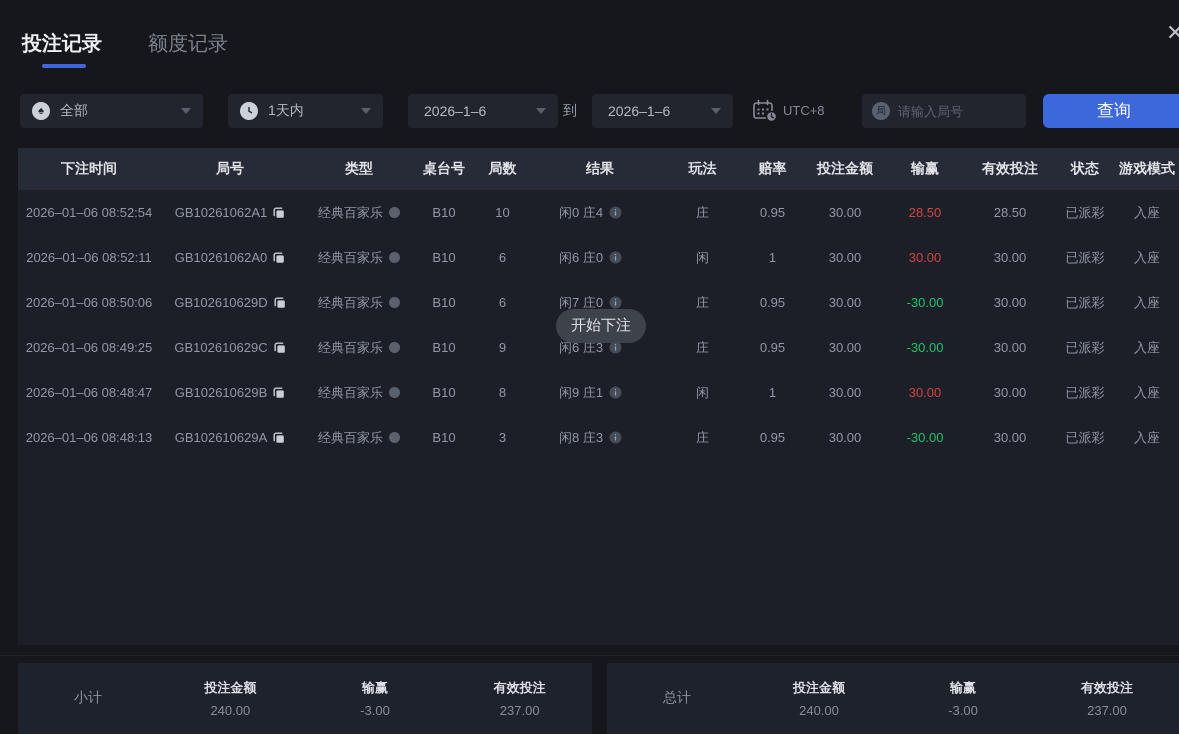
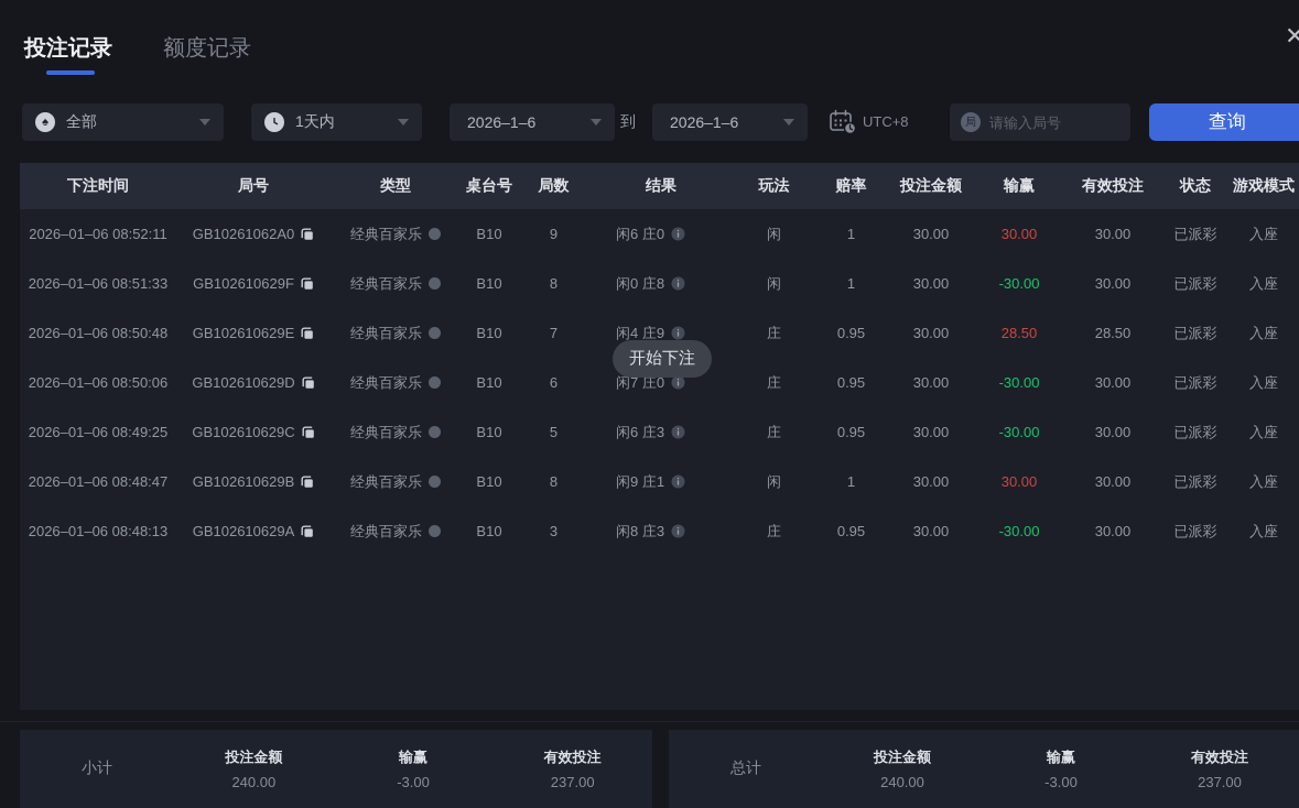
  投注记录
  额度记录
  ✕
  ♠
  全部
  1天内
  2026–1–6
  到
  2026–1–6
  UTC+8
  局
  请输入局号
  查询
  下注时间	局号	类型	桌台号	局数	结果	玩法	赔率	投注金额	输赢	有效投注	状态	游戏模式
- 2026–01–06 08:52:54	GB10261062A1	经典百家乐	B10	10	闲0 庄4	庄	0.95	30.00	28.50	28.50	已派彩	入座
- 2026–01–06 08:52:11	GB10261062A0	经典百家乐	B10	6	闲6 庄0	闲	1	30.00	30.00	30.00	已派彩	入座
+ 2026–01–06 08:52:11	GB10261062A0	经典百家乐	B10	9	闲6 庄0	闲	1	30.00	30.00	30.00	已派彩	入座
+ 2026–01–06 08:51:33	GB102610629F	经典百家乐	B10	8	闲0 庄8	闲	1	30.00	-30.00	30.00	已派彩	入座
+ 2026–01–06 08:50:48	GB102610629E	经典百家乐	B10	7	闲4 庄9	庄	0.95	30.00	28.50	28.50	已派彩	入座
  2026–01–06 08:50:06	GB102610629D	经典百家乐	B10	6	闲7 庄0	庄	0.95	30.00	-30.00	30.00	已派彩	入座
- 2026–01–06 08:49:25	GB102610629C	经典百家乐	B10	9	闲6 庄3	庄	0.95	30.00	-30.00	30.00	已派彩	入座
+ 2026–01–06 08:49:25	GB102610629C	经典百家乐	B10	5	闲6 庄3	庄	0.95	30.00	-30.00	30.00	已派彩	入座
  2026–01–06 08:48:47	GB102610629B	经典百家乐	B10	8	闲9 庄1	闲	1	30.00	30.00	30.00	已派彩	入座
  2026–01–06 08:48:13	GB102610629A	经典百家乐	B10	3	闲8 庄3	庄	0.95	30.00	-30.00	30.00	已派彩	入座
  开始下注
  小计
  投注金额
  240.00
  输赢
  -3.00
  有效投注
  237.00
  总计
  投注金额
  240.00
  输赢
  -3.00
  有效投注
  237.00
